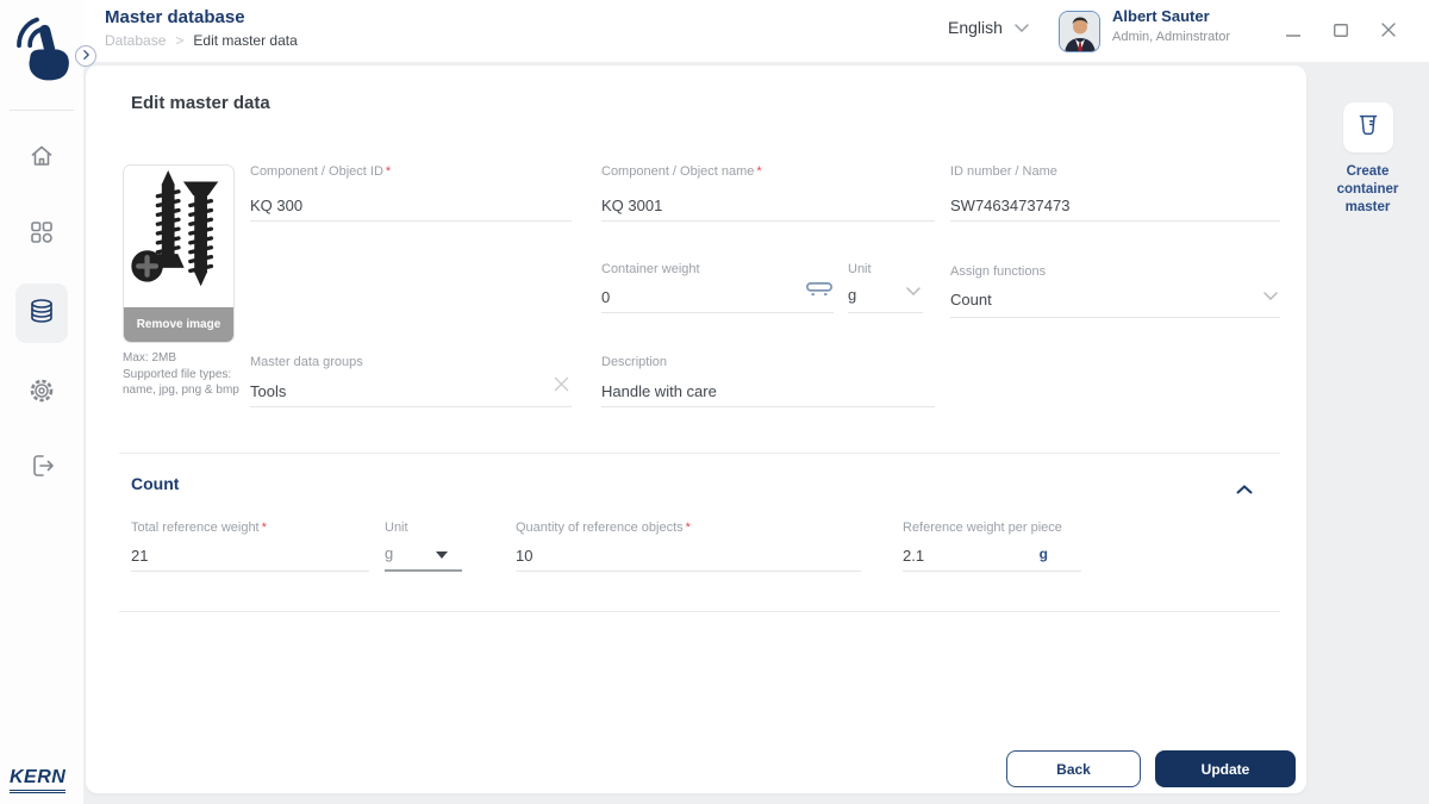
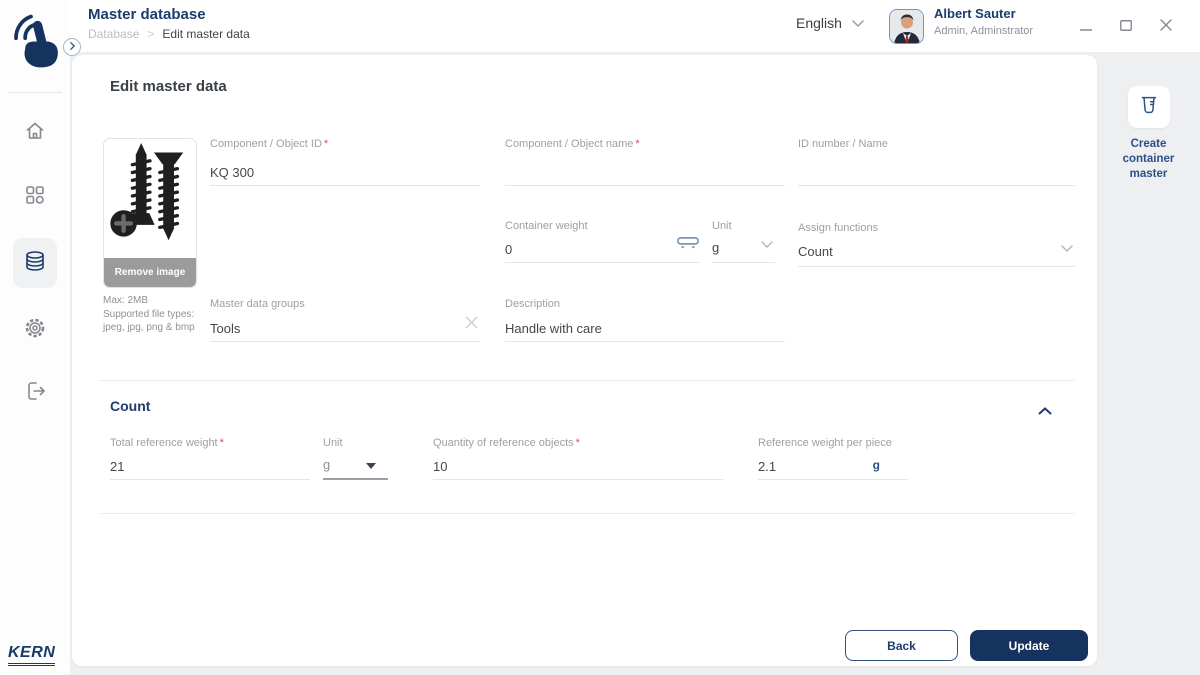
  KERN
  Master database
  Database
  >
  Edit master data
  English
  Albert Sauter
  Admin, Adminstrator
  Edit master data
  Remove image
  Max: 2MB
  Supported file types:
- name, jpg, png & bmp
+ jpeg, jpg, png & bmp
  Component / Object ID *
  KQ 300
  Component / Object name *
- KQ 3001
  ID number / Name
- SW74634737473
  Container weight
  0
  Unit
  g
  Assign functions
  Count
  Master data groups
  Tools
  Description
  Handle with care
  Count
  Total reference weight *
  21
  Unit
  g
  Quantity of reference objects *
  10
  Reference weight per piece
  2.1
  g
  Back
  Update
  Create container master
